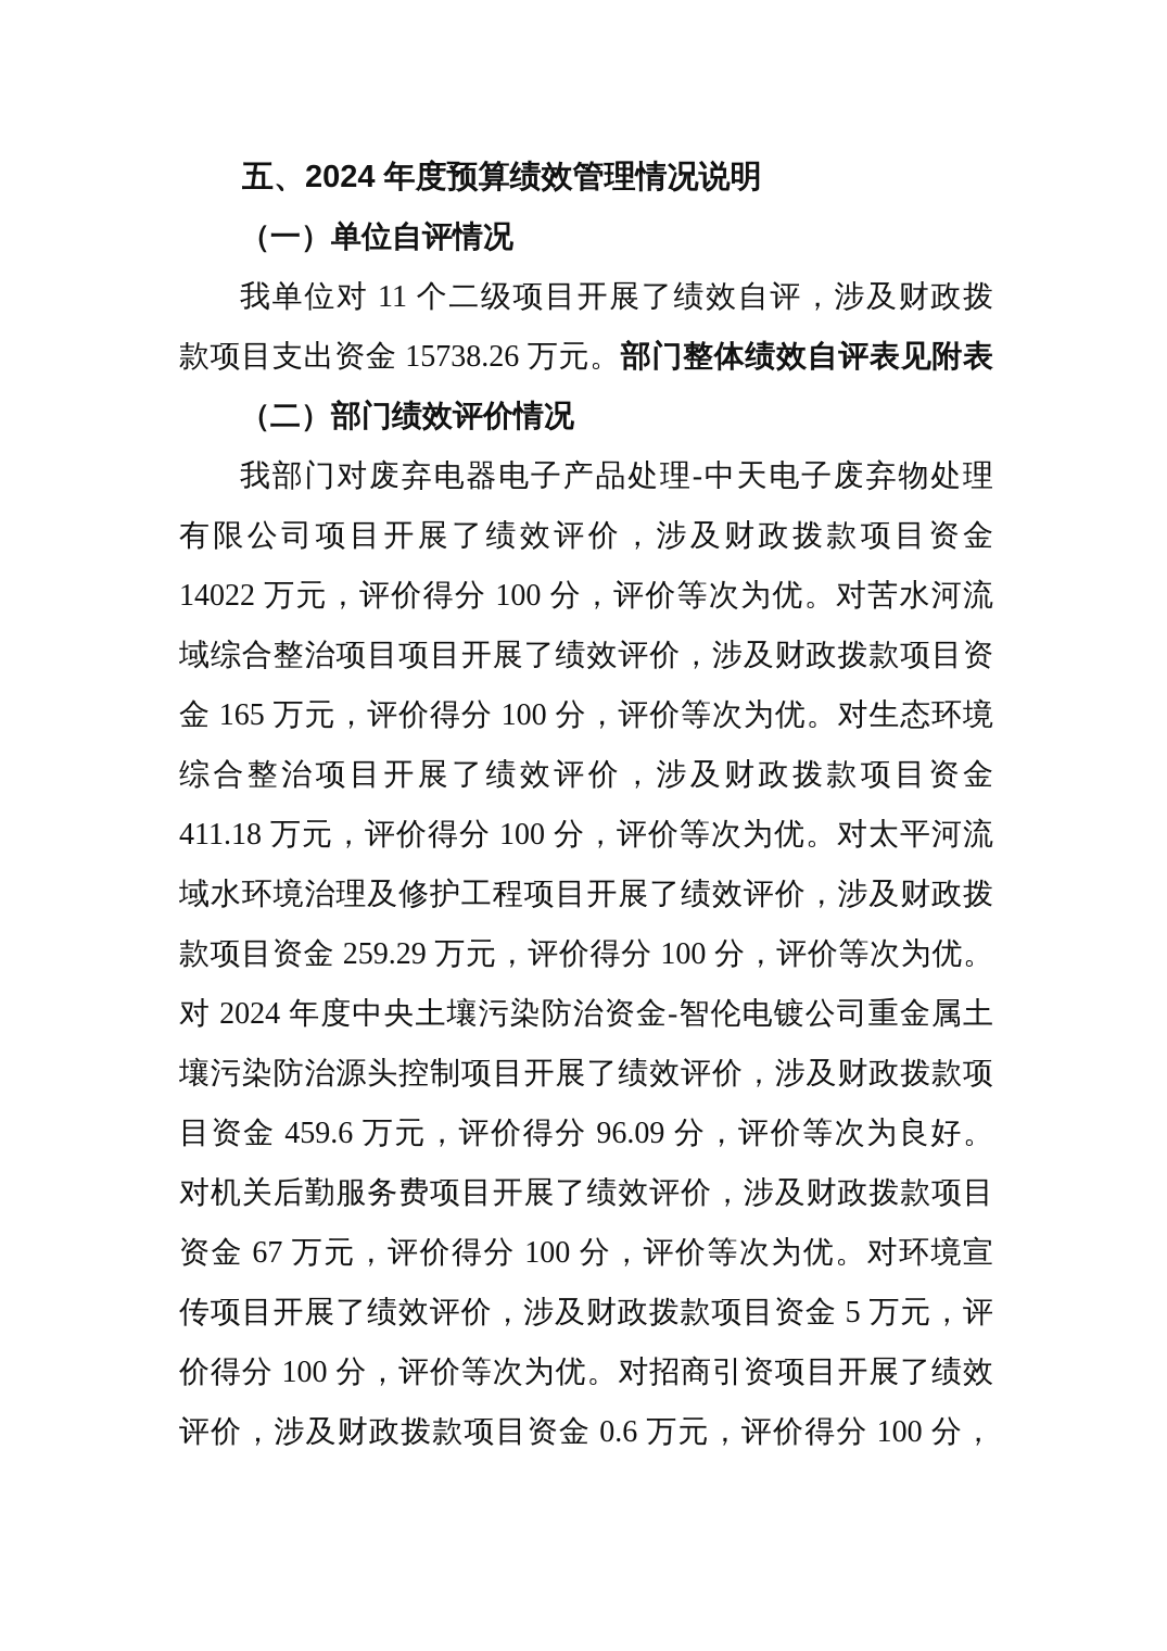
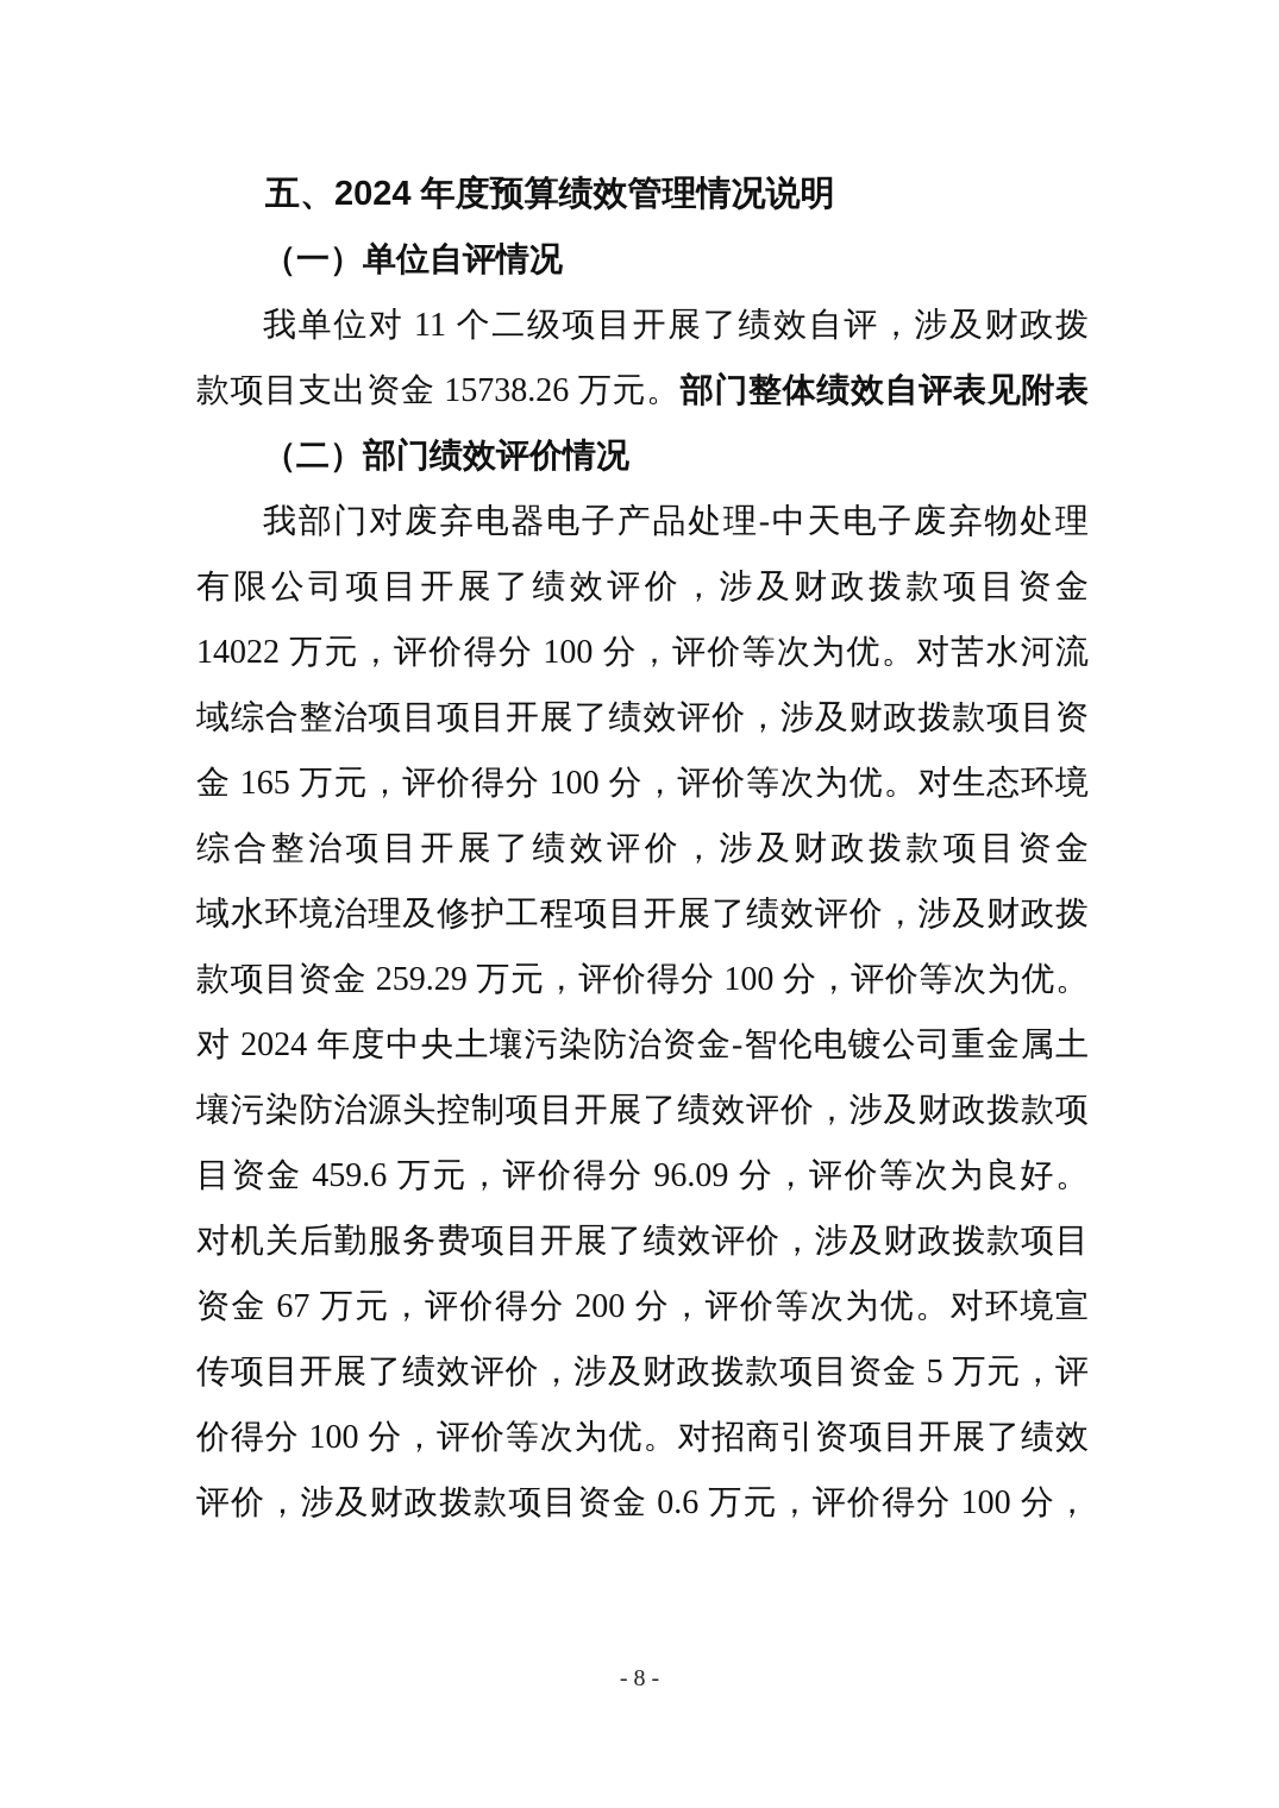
  五、2024 年度预算绩效管理情况说明
  （一）单位自评情况
  我单位对 11 个二级项目开展了绩效自评，涉及财政拨
  款项目支出资金 15738.26 万元。部门整体绩效自评表见附表
  （二）部门绩效评价情况
  我部门对废弃电器电子产品处理-中天电子废弃物处理
  有限公司项目开展了绩效评价，涉及财政拨款项目资金
  14022 万元，评价得分 100 分，评价等次为优。对苦水河流
  域综合整治项目项目开展了绩效评价，涉及财政拨款项目资
  金 165 万元，评价得分 100 分，评价等次为优。对生态环境
  综合整治项目开展了绩效评价，涉及财政拨款项目资金
- 411.18 万元，评价得分 100 分，评价等次为优。对太平河流
  域水环境治理及修护工程项目开展了绩效评价，涉及财政拨
  款项目资金 259.29 万元，评价得分 100 分，评价等次为优。
  对 2024 年度中央土壤污染防治资金-智伦电镀公司重金属土
  壤污染防治源头控制项目开展了绩效评价，涉及财政拨款项
  目资金 459.6 万元，评价得分 96.09 分，评价等次为良好。
  对机关后勤服务费项目开展了绩效评价，涉及财政拨款项目
- 资金 67 万元，评价得分 100 分，评价等次为优。对环境宣
+ 资金 67 万元，评价得分 200 分，评价等次为优。对环境宣
  传项目开展了绩效评价，涉及财政拨款项目资金 5 万元，评
  价得分 100 分，评价等次为优。对招商引资项目开展了绩效
  评价，涉及财政拨款项目资金 0.6 万元，评价得分 100 分，
+ - 8 -
